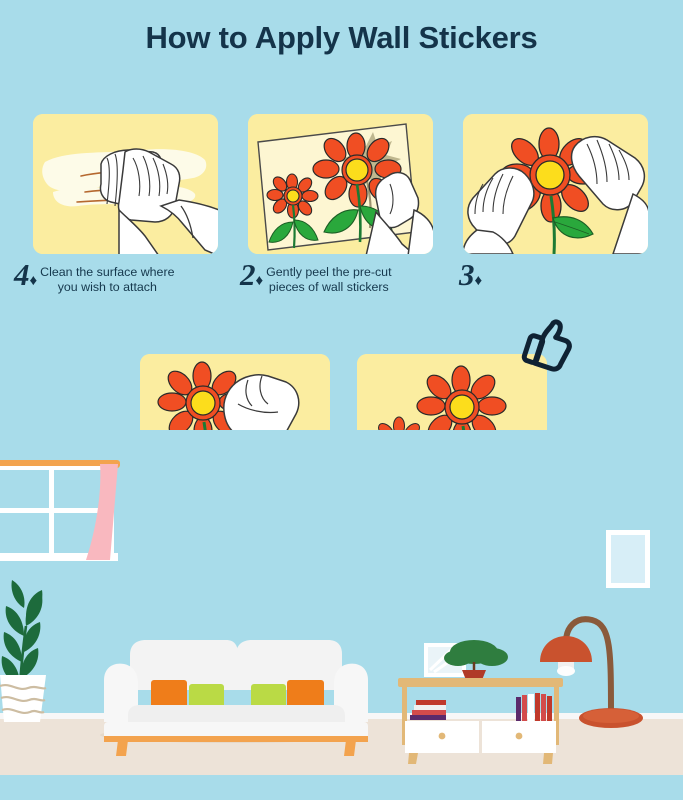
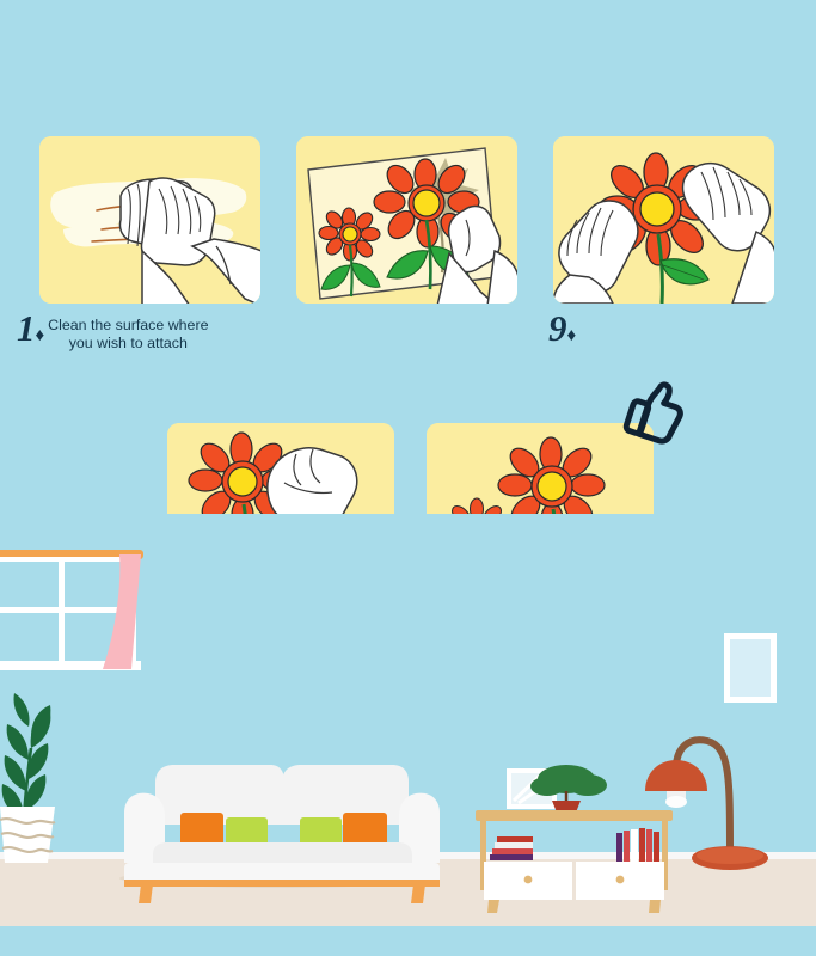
- How to Apply Wall Stickers
- 4♦
+ 1♦
  Clean the surface where
  you wish to attach
- 2♦
- Gently peel the pre-cut
- pieces of wall stickers
- 3♦
+ 9♦
